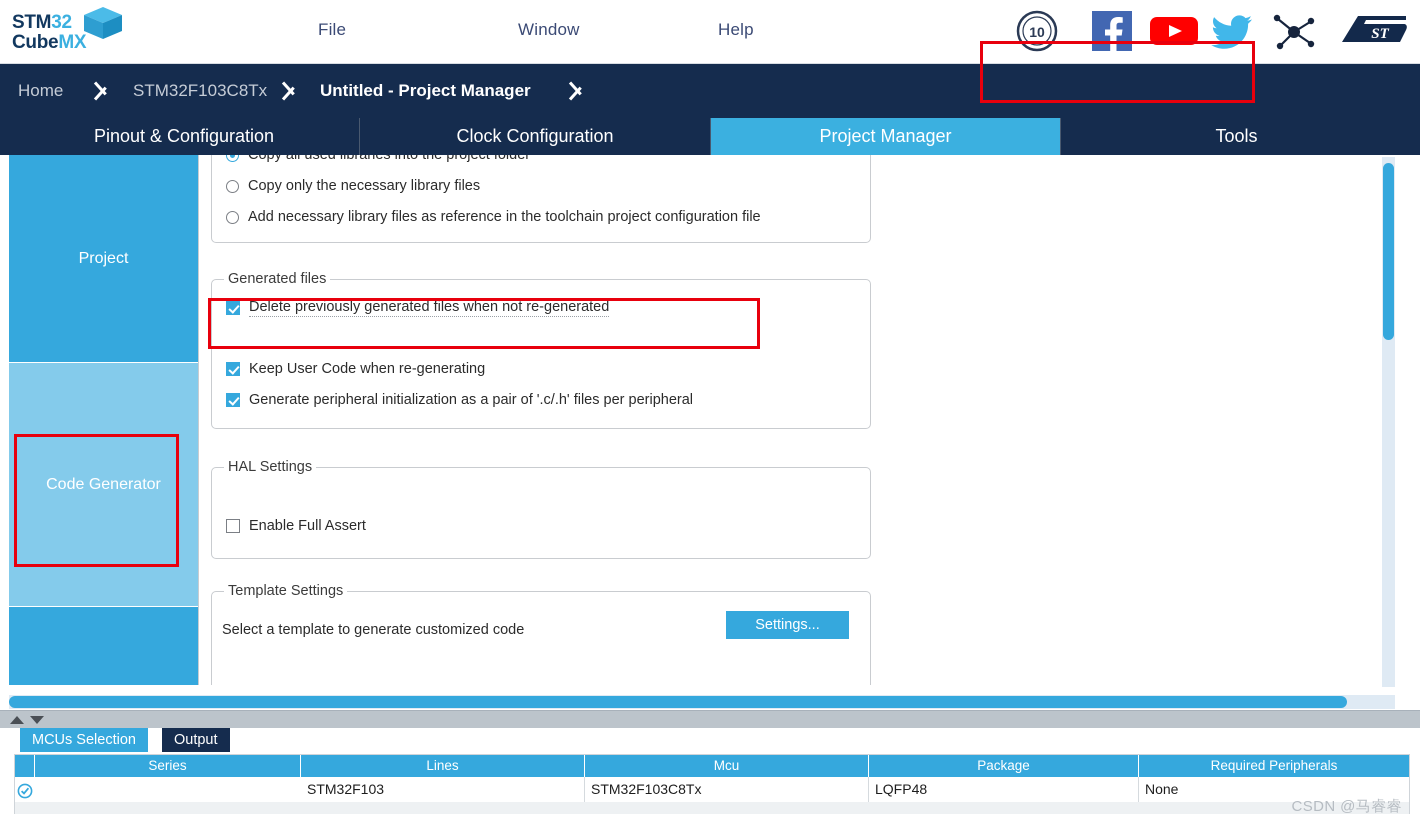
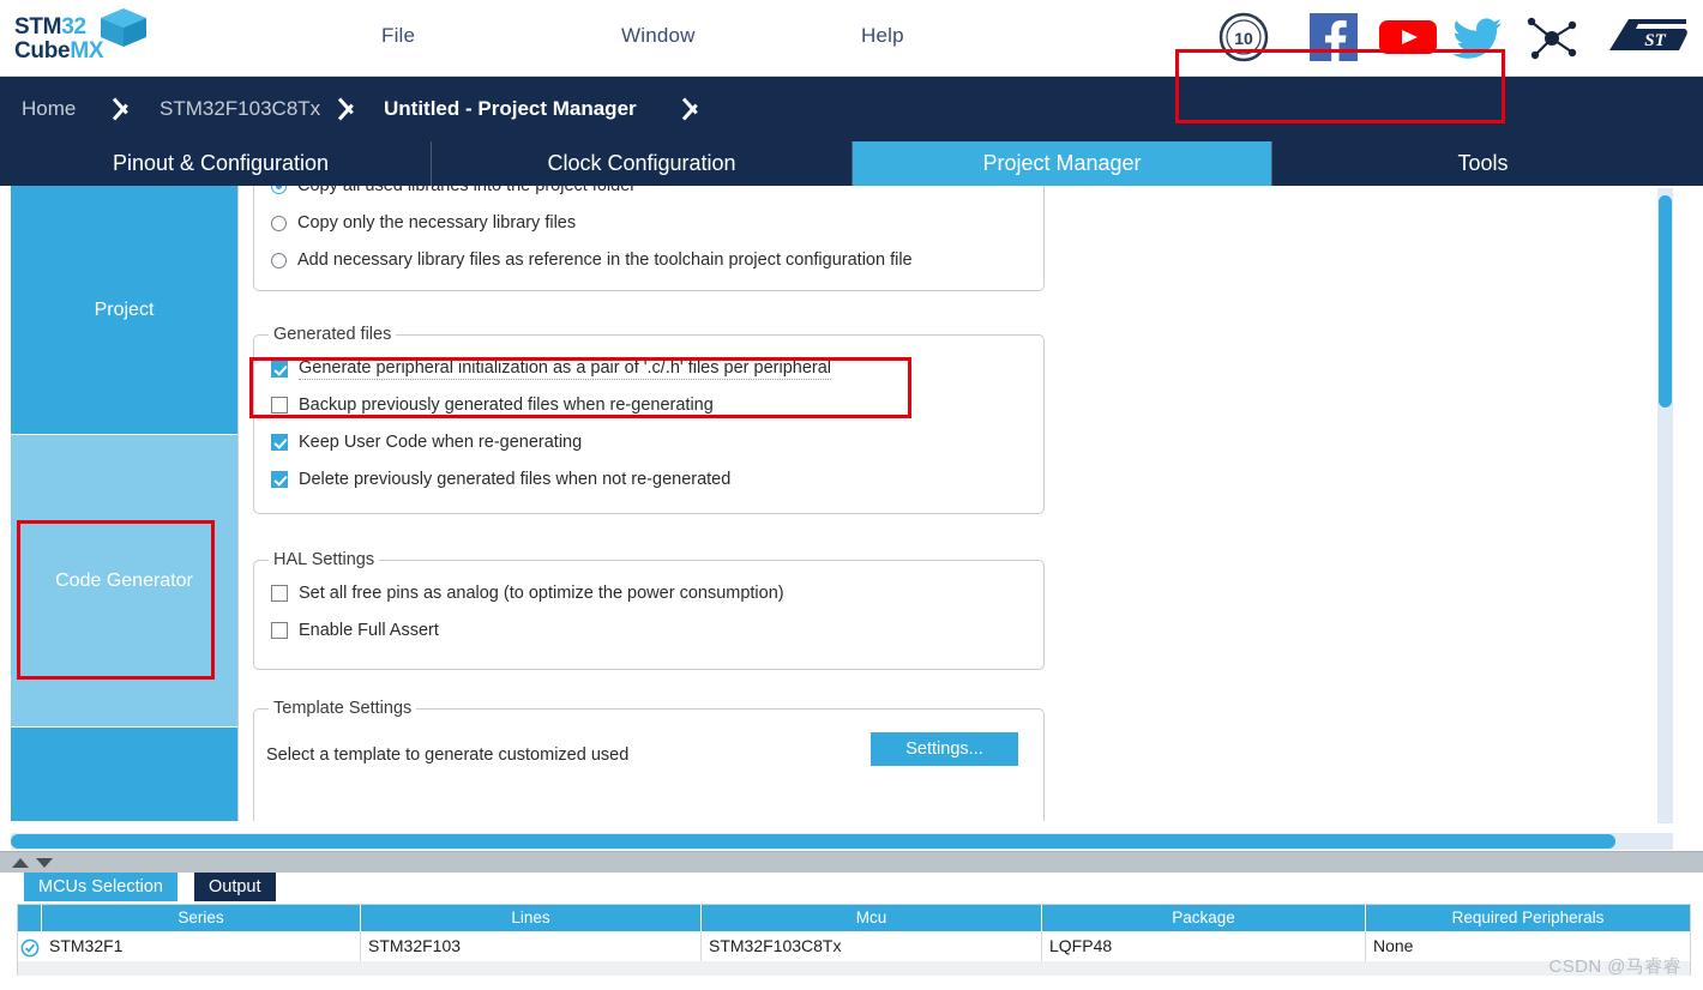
  STM32
  CubeMX
  File
  Window
  Help
  10
  ST
  Home
  STM32F103C8Tx
  Untitled - Project Manager
  Pinout & Configuration
  Clock Configuration
  Project Manager
  Tools
  Project
  Code Generator
  Copy all used libraries into the project folder
  Copy only the necessary library files
  Add necessary library files as reference in the toolchain project configuration file
  Generated files
- Delete previously generated files when not re-generated
+ Generate peripheral initialization as a pair of '.c/.h' files per peripheral
+ Backup previously generated files when re-generating
  Keep User Code when re-generating
- Generate peripheral initialization as a pair of '.c/.h' files per peripheral
+ Delete previously generated files when not re-generated
  HAL Settings
+ Set all free pins as analog (to optimize the power consumption)
  Enable Full Assert
  Template Settings
- Select a template to generate customized code
+ Select a template to generate customized used
  Settings...
  MCUs Selection
  Output
  Series
  Lines
  Mcu
  Package
  Required Peripherals
+ STM32F1
  STM32F103
  STM32F103C8Tx
  LQFP48
  None
  CSDN @马睿睿
